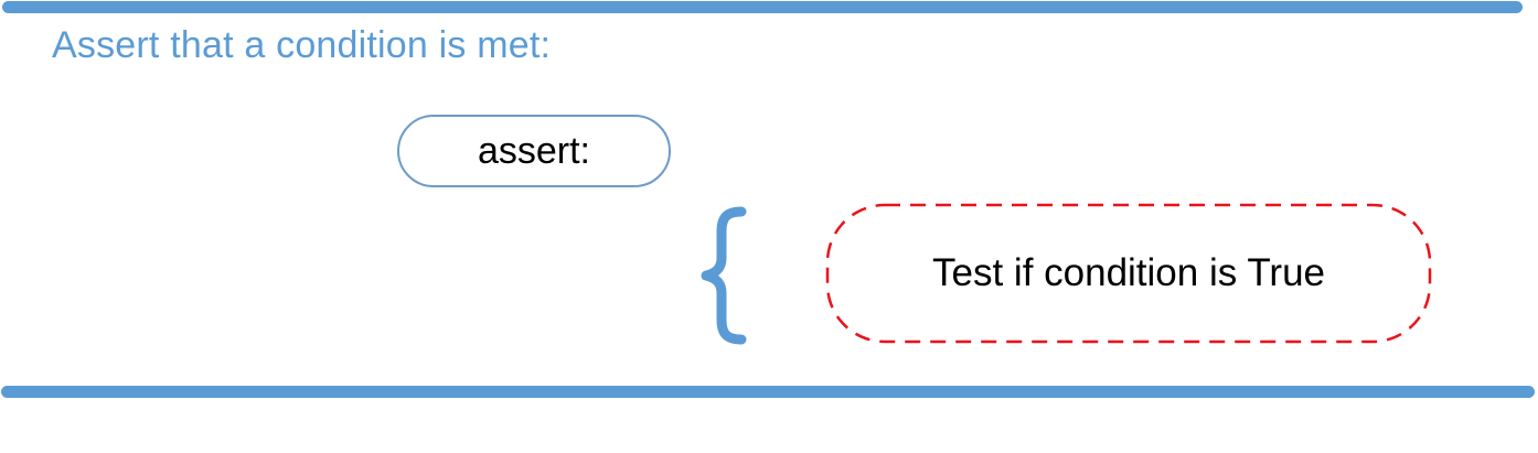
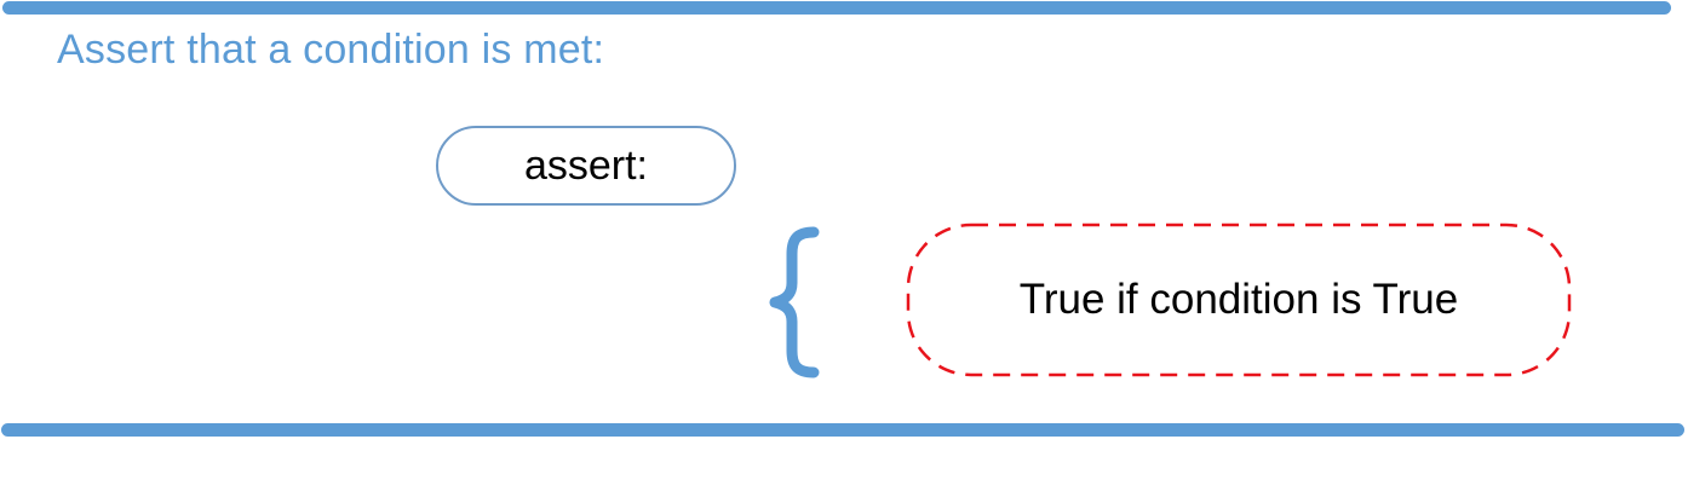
  Assert that a condition is met:
  assert:
- Test if condition is True
+ True if condition is True
